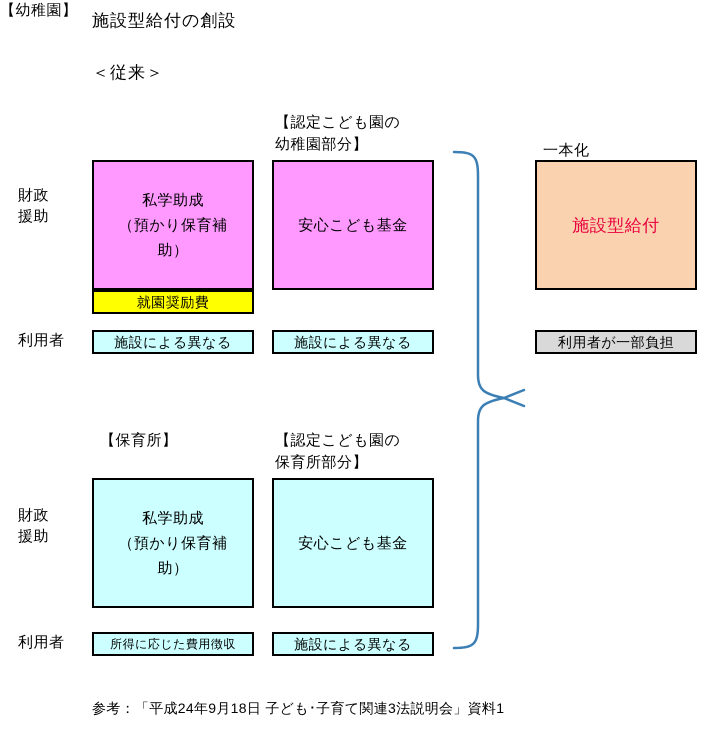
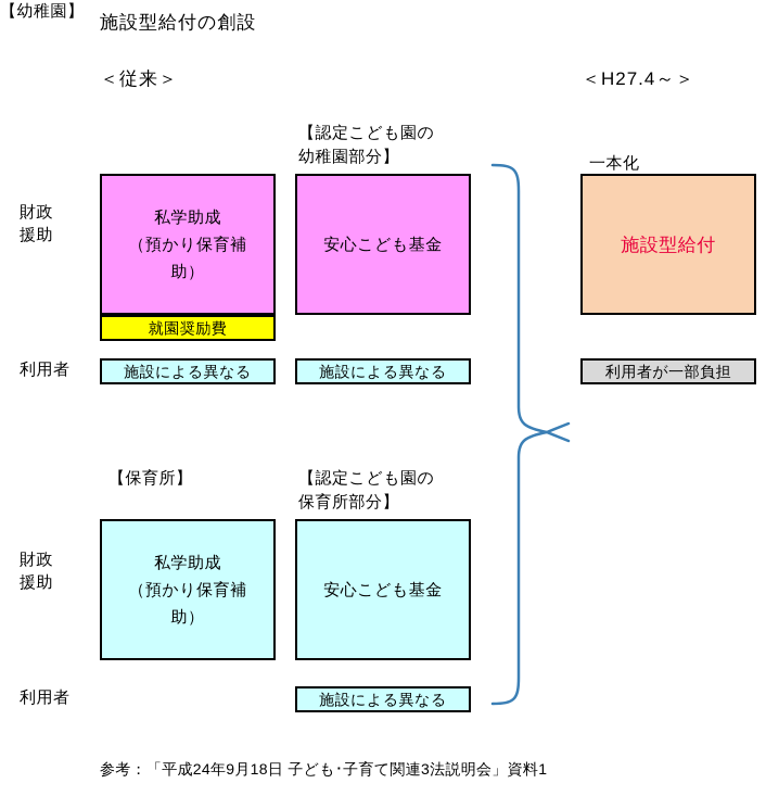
  施設型給付の創設
  ＜従来＞
+ ＜H27.4～＞
  【幼稚園】
  【認定こども園の
  幼稚園部分】
  【保育所】
  【認定こども園の
  保育所部分】
  一本化
  財政
  援助
  利用者
  財政
  援助
  利用者
  私学助成
  （預かり保育補
  助）
  就園奨励費
  安心こども基金
  施設型給付
  施設による異なる
  施設による異なる
  利用者が一部負担
  私学助成
  （預かり保育補
  助）
  安心こども基金
- 所得に応じた費用徴収
  施設による異なる
  参考：「平成24年9月18日 子ども･子育て関連3法説明会」資料1
